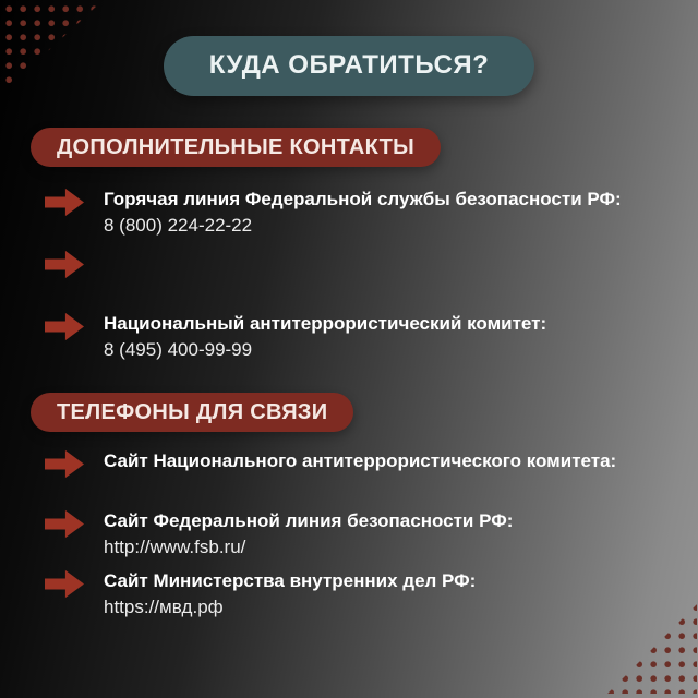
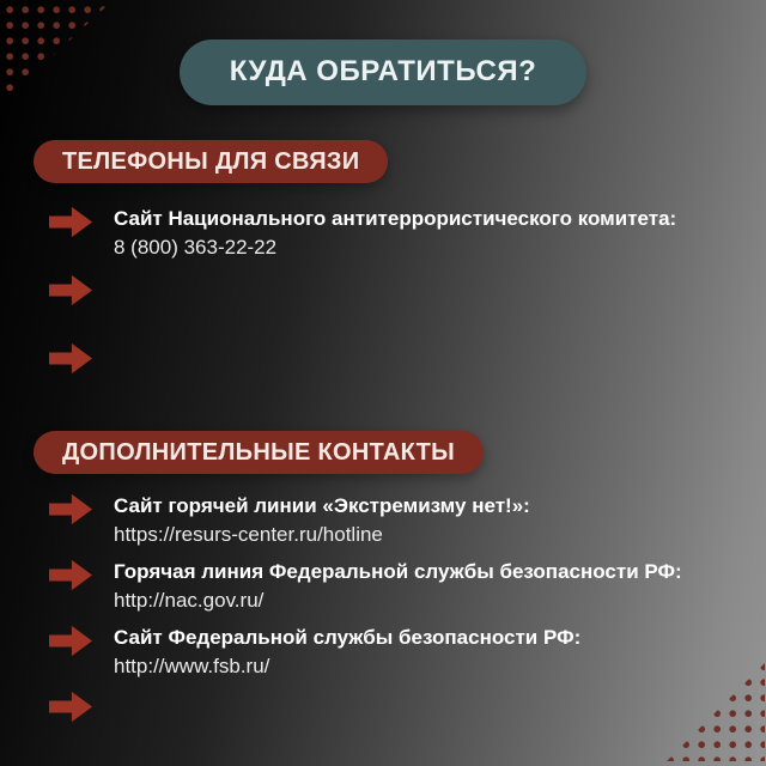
  КУДА ОБРАТИТЬСЯ?
- ДОПОЛНИТЕЛЬНЫЕ КОНТАКТЫ
+ ТЕЛЕФОНЫ ДЛЯ СВЯЗИ
- Горячая линия Федеральной службы безопасности РФ:
+ Сайт Национального антитеррористического комитета:
- 8 (800) 224-22-22
+ 8 (800) 363-22-22
- Национальный антитеррористический комитет:
- 8 (495) 400-99-99
- ТЕЛЕФОНЫ ДЛЯ СВЯЗИ
+ ДОПОЛНИТЕЛЬНЫЕ КОНТАКТЫ
+ Сайт горячей линии «Экстремизму нет!»:
+ https://resurs-center.ru/hotline
- Сайт Национального антитеррористического комитета:
+ Горячая линия Федеральной службы безопасности РФ:
+ http://nac.gov.ru/
- Сайт Федеральной линия безопасности РФ:
+ Сайт Федеральной службы безопасности РФ:
  http://www.fsb.ru/
- Сайт Министерства внутренних дел РФ:
- https://мвд.рф
